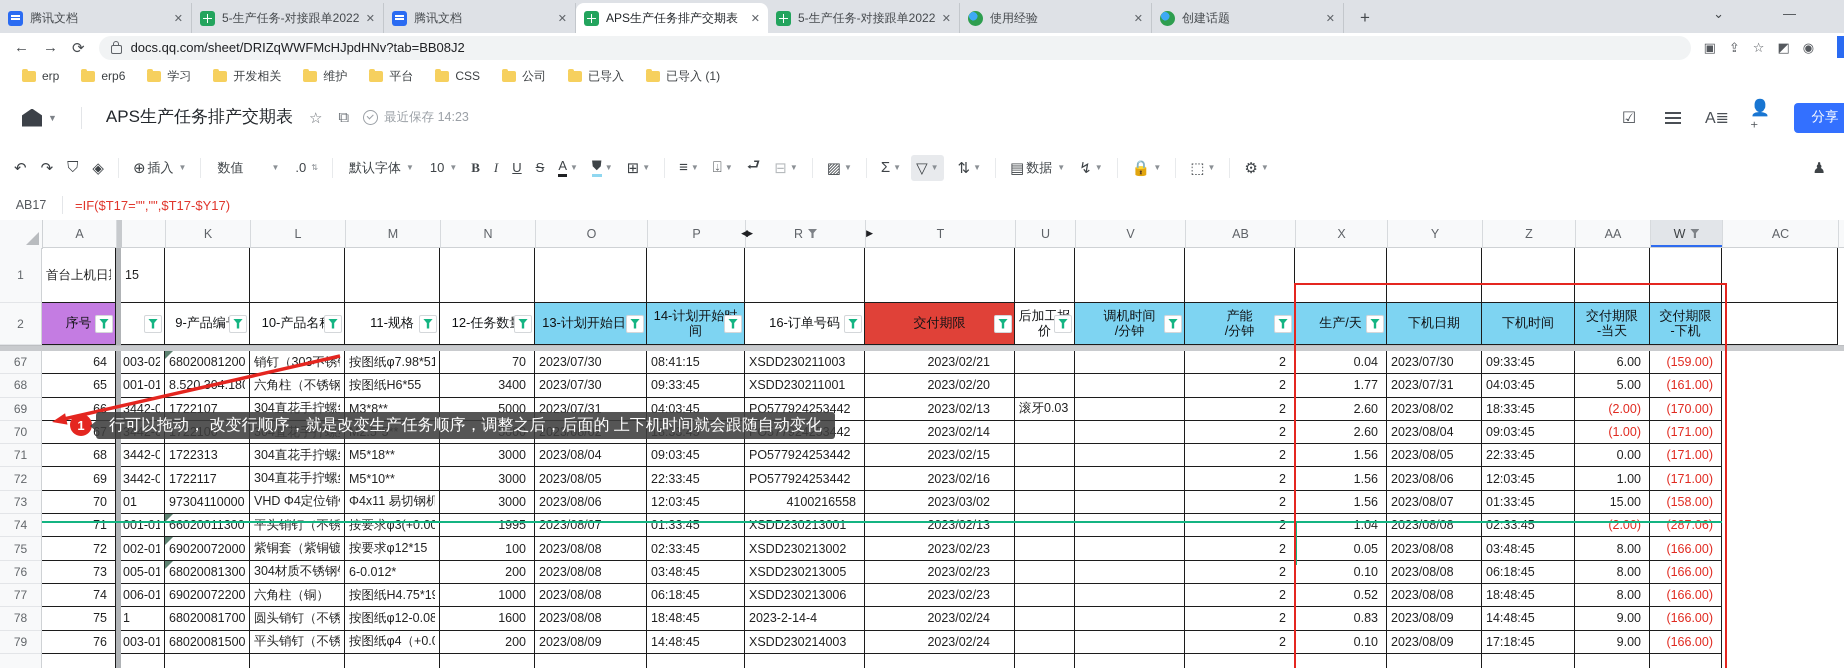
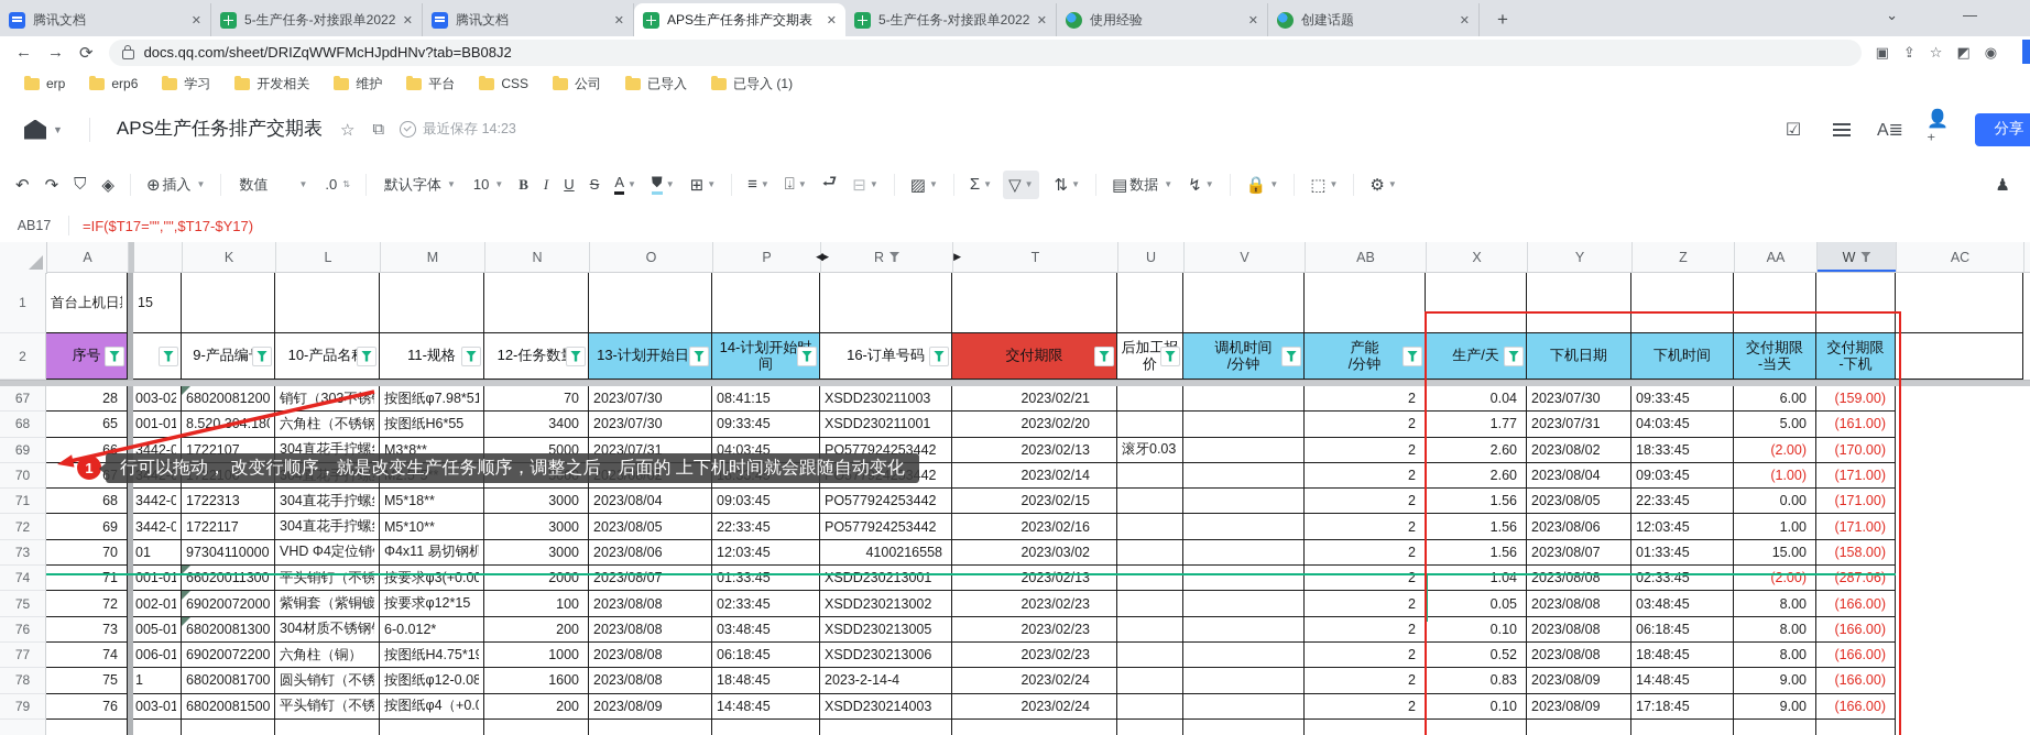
  腾讯文档
  ✕
  5-生产任务-对接跟单2022
  ✕
  腾讯文档
  ✕
  APS生产任务排产交期表
  ✕
  5-生产任务-对接跟单2022
  ✕
  使用经验
  ✕
  创建话题
  ✕
  +
  ⌄
  —
  ←
  →
  ⟳
  docs.qq.com/sheet/DRIZqWWFMcHJpdHNv?tab=BB08J2
  ▣
  ⇪
  ☆
  ◩
  ◉
  erp
  erp6
  学习
  开发相关
  维护
  平台
  CSS
  公司
  已导入
  已导入 (1)
  ▼
  APS生产任务排产交期表
  ☆
  ⧉
  最近保存 14:23
  ☑
  A≣
  分享
  ↶
  ↷
  ⛉
  ◈
  ⊕
  插入
  ▼
  数值
  ▼
  .0
  ⇅
  默认字体
  ▼
  10
  ▼
  B
  I
  U
  S
  A
  ▼
  ⛊
  ▼
  ⊞
  ▼
  ≡
  ▼
  ⍗
  ▼
  ⮐
  ⊟
  ▼
  ▨
  ▼
  Σ
  ▼
  ▽
  ▼
  ⇅
  ▼
  ▤
  数据
  ▼
  ↯
  ▼
  🔒
  ▼
  ⬚
  ▼
  ⚙
  ▼
  ♟
  AB17
  =IF($T17="","",$T17-$Y17)
  A
  K
  L
  M
  N
  O
  P
  ◀▶
  R
  ▶
  T
  U
  V
  AB
  X
  Y
  Z
  AA
  W
  AC
  1
  首台上机日
  15
  2
  序号
  9-产品编
  10-产品名
  11-规格
  12-任务数
  13-计划开始日
  14-计划开始间
  16-订单号码
  交付期限
  后加工价
  调机时间
  /分钟
  产能
  /分钟
  生产/天
  下机日期
  下机时间
  交付期限
  -当天
  交付期限
  -下机
  67
- 64
+ 28
  003-02
  68020081200
  按图纸φ7.98*51
  70
  2023/07/30
  08:41:15
  XSDD230211003
  2023/02/21
  2
  0.04
  2023/07/30
  09:33:45
  6.00
  (159.00)
  68
  65
  001-01
  8.520.4.18
  六角柱（不锈钢
  按图纸H6*55
  3400
  2023/07/30
  09:33:45
  XSDD230211001
  2023/02/20
  2
  1.77
  2023/07/31
  04:03:45
  5.00
  (161.00)
  69
  3442-0
  1722107
  304直花手拧螺
  M3*8**
  5000
  2023/07/31
  04:03:45
  PO577924253442
  2023/02/13
  滚牙0.03
  2
  2.60
  2023/08/02
  18:33:45
  (2.00)
  (170.00)
  70
  67
  3442-0
  1722100
  304直花手拧螺
  M2.5*5**
  5000
  2023/08/02
  18:33:45
  PO577924253442
  2023/02/14
  2
  2.60
  2023/08/04
  09:03:45
  (1.00)
  (171.00)
  71
  68
  3442-0
  1722313
  304直花手拧螺
  M5*18**
  3000
  2023/08/04
  09:03:45
  PO577924253442
  2023/02/15
  2
  1.56
  2023/08/05
  22:33:45
  0.00
  (171.00)
  72
  69
  3442-0
  1722117
  304直花手拧螺
  M5*10**
  3000
  2023/08/05
  22:33:45
  PO577924253442
  2023/02/16
  2
  1.56
  2023/08/06
  12:03:45
  1.00
  (171.00)
  73
  70
  01
  97304110000
  VHD Φ4定位销
  Φ4x11 易切钢机
  3000
  2023/08/06
  12:03:45
  4100216558
  2023/03/02
  2
  1.56
  2023/08/07
  01:33:45
  15.00
  (158.00)
  74
  71
  001-01
  66020011300
  平头销钉（不锈
  按要求φ3(+0.00
- 1995
+ 2000
  2023/08/07
  01:33:45
  XSDD230213001
  2023/02/13
  2
  1.04
  2023/08/08
  02:33:45
  (2.00)
  (287.06)
  75
  72
  002-01
  69020072000
  紫铜套（紫铜镀
  按要求φ12*15
  100
  2023/08/08
  02:33:45
  XSDD230213002
  2023/02/23
  2
  0.05
  2023/08/08
  03:48:45
  8.00
  (166.00)
  76
  73
  005-01
  68020081300
  304材质不锈钢
  6-0.012*
  200
  2023/08/08
  03:48:45
  XSDD230213005
  2023/02/23
  2
  0.10
  2023/08/08
  06:18:45
  8.00
  (166.00)
  77
  74
  006-01
  69020072200
  六角柱（铜）
  按图纸H4.75*1
  1000
  2023/08/08
  06:18:45
  XSDD230213006
  2023/02/23
  2
  0.52
  2023/08/08
  18:48:45
  8.00
  (166.00)
  78
  75
  1
  68020081700
  圆头销钉（不锈
  按图纸φ12-0.08
  1600
  2023/08/08
  18:48:45
  2023-2-14-4
  2023/02/24
  2
  0.83
  2023/08/09
  14:48:45
  9.00
  (166.00)
  79
  76
  003-01
  68020081500
  平头销钉（不锈
  按图纸φ4（+0.
  200
  2023/08/09
  14:48:45
  XSDD230214003
  2023/02/24
  2
  0.10
  2023/08/09
  17:18:45
  9.00
  (166.00)
  1
  行可以拖动， 改变行顺序，就是改变生产任务顺序，调整之后，后面的 上下机时间就会跟随自动变化
